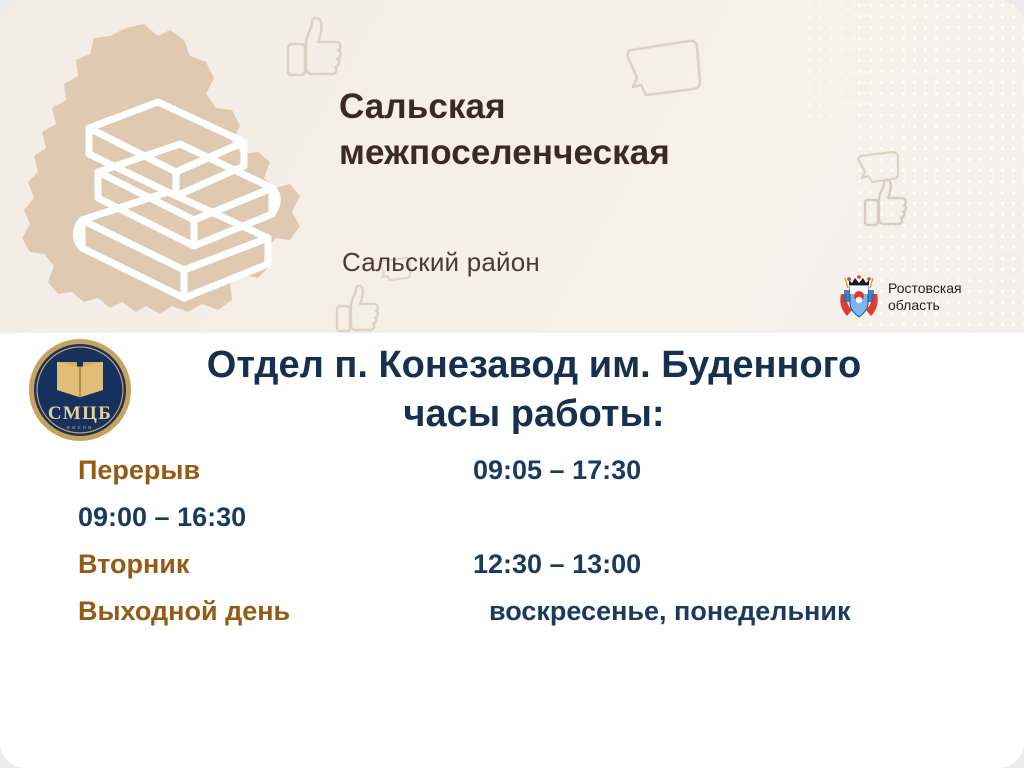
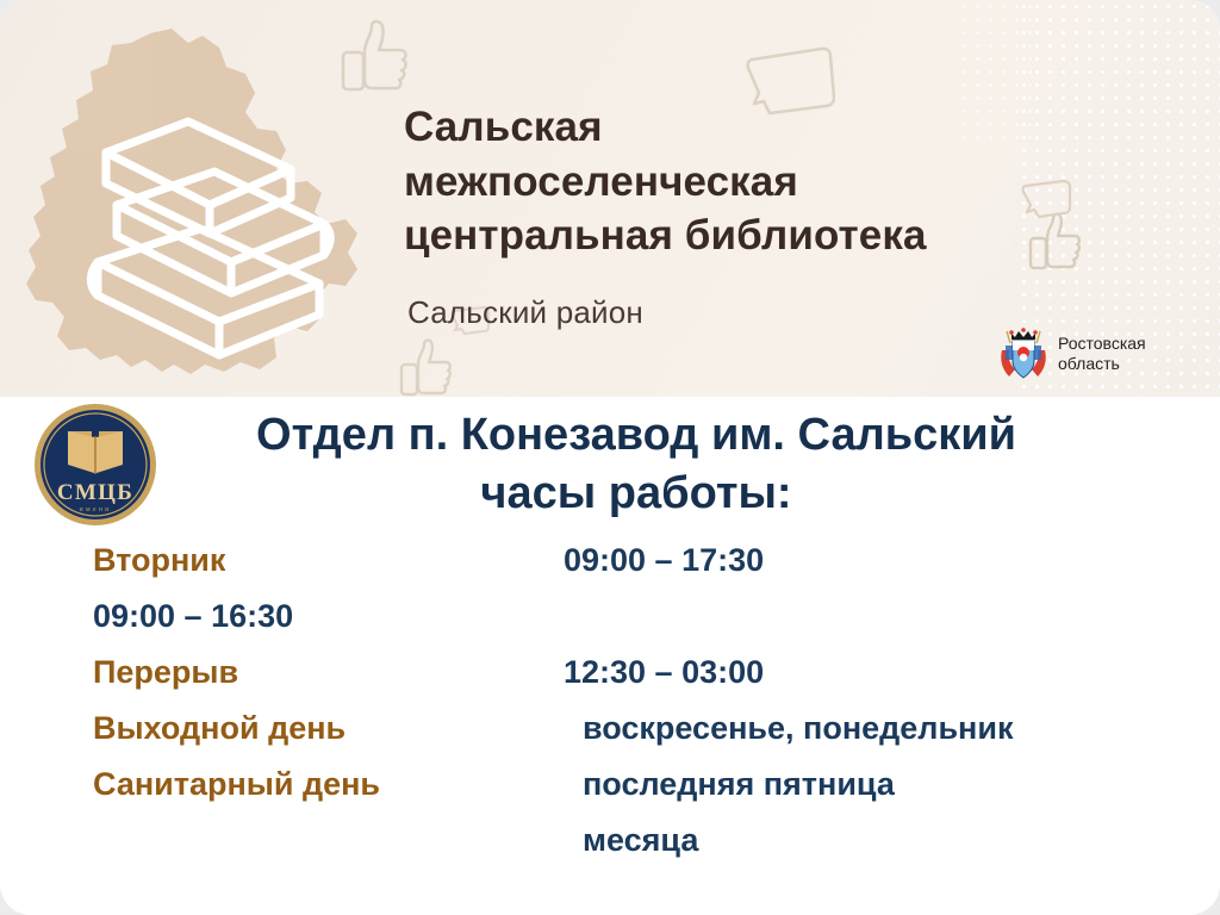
  Сальская
  межпоселенческая
+ центральная библиотека
  Сальский район
  Ростовская
  область
  СМЦБ
- Отдел п. Конезавод им. Буденного
+ Отдел п. Конезавод им. Сальский
  часы работы:
- Перерыв
+ Вторник
- 09:05 – 17:30
+ 09:00 – 17:30
  09:00 – 16:30
- Вторник
+ Перерыв
- 12:30 – 13:00
+ 12:30 – 03:00
  Выходной день
  воскресенье, понедельник
+ Санитарный день
+ последняя пятница
+ месяца
